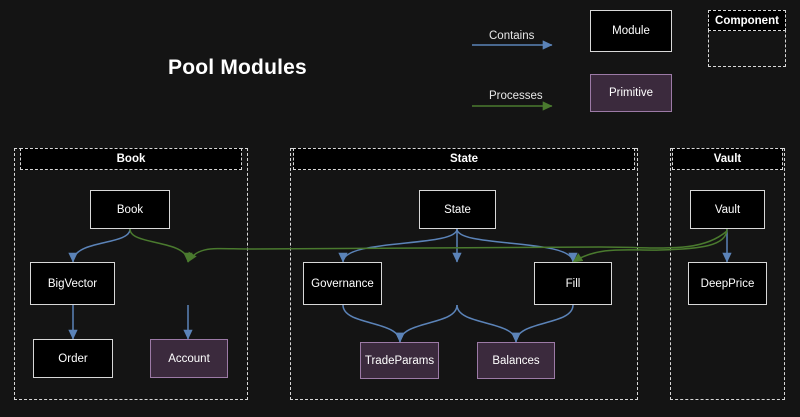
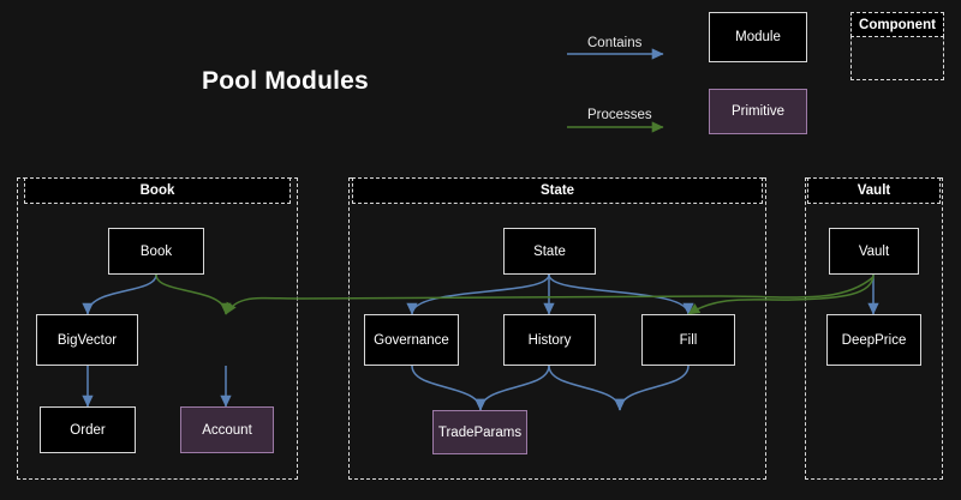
  Pool Modules
  Contains
  Processes
  Module
  Primitive
  Component
  Book
  State
  Vault
  Book
  BigVector
  Order
  Account
  State
  Governance
+ History
  Fill
  TradeParams
- Balances
  Vault
  DeepPrice
